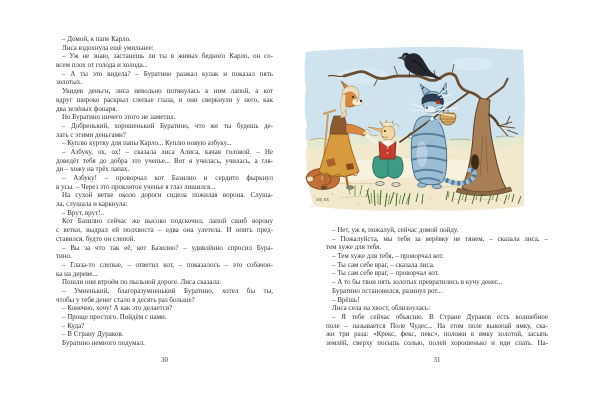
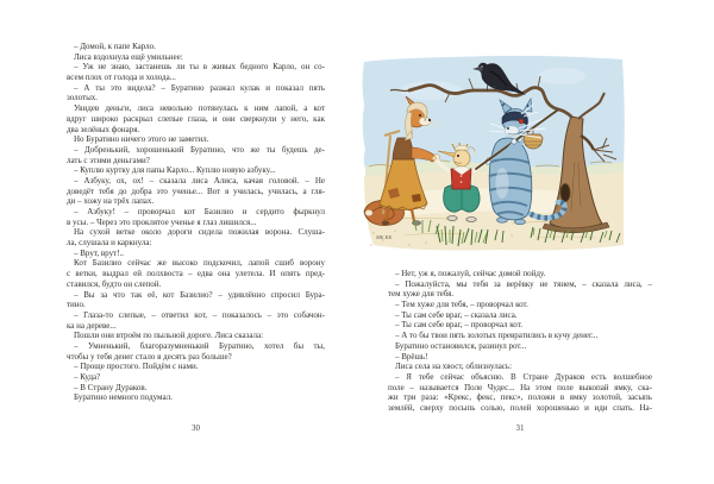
  – Домой, к папе Карло.
  Лиса вздохнула ещё умильнее:
  – Уж не знаю, застанешь ли ты в живых бедного Карло, он со-
  – А ты это видела? – Буратино разжал кулак и показал пять
  золотых.
  Увидев деньги, лиса невольно потянулась к ним лапой, а кот
  вдруг широко раскрыл слепые глаза, и они сверкнули у него, как
  два зелёных фонаря.
  Но Буратино ничего этого не заметил.
  – Добренький, хорошенький Буратино, что же ты будешь де-
  лать с этими деньгами?
  – Куплю куртку для папы Карло... Куплю новую азбуку...
  – Азбуку, ох, ох! – сказала лиса Алиса, качая головой. – Не
  доведёт тебя до добра это ученье... Вот я училась, училась, а гля-
  ди – хожу на трёх лапах.
  – Азбуку! – проворчал кот Базилио и сердито фыркнул
  в усы. – Через это проклятое ученье я глаз лишился...
  На сухой ветке около дороги сидела пожилая ворона. Слуша-
  ла, слушала и каркнула:
  – Врут, врут!..
  Кот Базилио сейчас же высоко подскочил, лапой сшиб ворону
  с ветки, выдрал ей полхвоста – едва она улетела. И опять пред-
  ставился, будто он слепой.
  – Вы за что так её, кот Базилио? – удивлённо спросил Бура-
  тино.
  – Глаза-то слепые, – ответил кот, – показалось – это собачон-
  ка на дереве...
  Пошли они втроём по пыльной дороге. Лиса сказала:
  – Умненький, благоразумненький Буратино, хотел бы ты,
  чтобы у тебя денег стало в десять раз больше?
- – Конечно, хочу! А как это делается?
  – Проще простого. Пойдём с нами.
  – Куда?
  – В Страну Дураков.
  Буратино немного подумал.
  30
  – Нет, уж я, пожалуй, сейчас домой пойду.
  – Пожалуйста, мы тебя за верёвку не тянем, – сказала лиса, –
  тем хуже для тебя.
  – Тем хуже для тебя, – проворчал кот.
  – Ты сам себе враг, – сказала лиса.
  – Ты сам себе враг, – проворчал кот.
  – А то бы твои пять золотых превратились в кучу денег...
  Буратино остановился, разинул рот...
  – Врёшь!
  Лиса села на хвост, облизнулась:
  – Я тебе сейчас объясню. В Стране Дураков есть волшебное
  поле – называется Поле Чудес... На этом поле выкопай ямку, ска-
  жи три раза: «Крекс, фекс, пекс», положи в ямку золотой, засыпь
  землёй, сверху посыпь солью, полей хорошенько и иди спать. На-
  31
